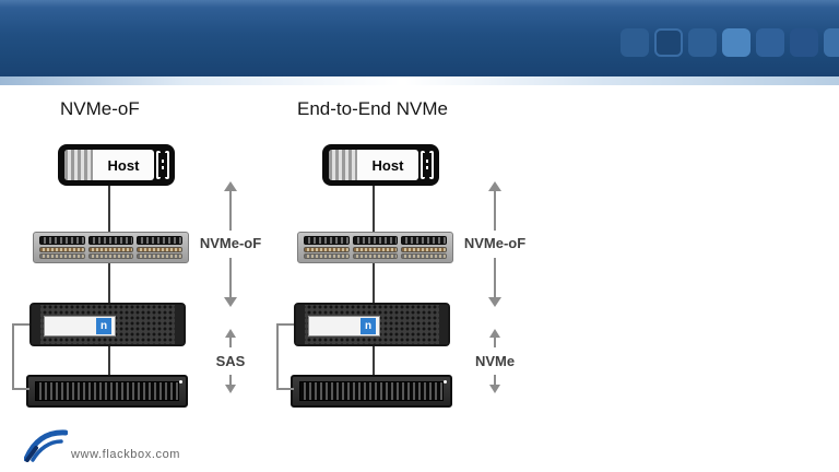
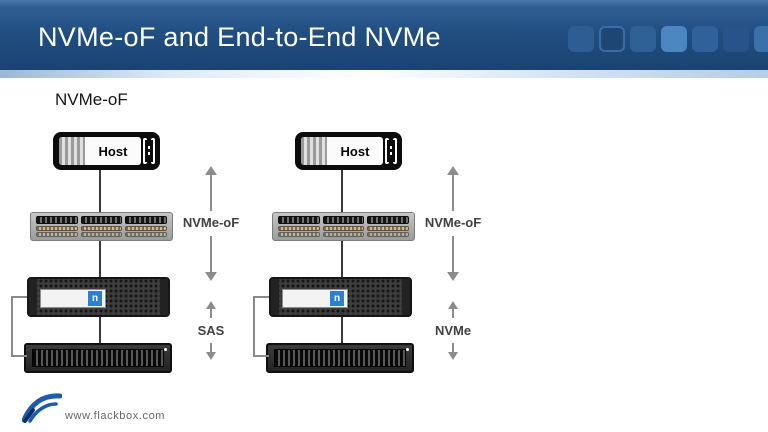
+ NVMe-oF and End-to-End NVMe
  NVMe-oF
  Host
  n
  NVMe-oF
  SAS
- End-to-End NVMe
  Host
  n
  NVMe-oF
  NVMe
  www.flackbox.com
